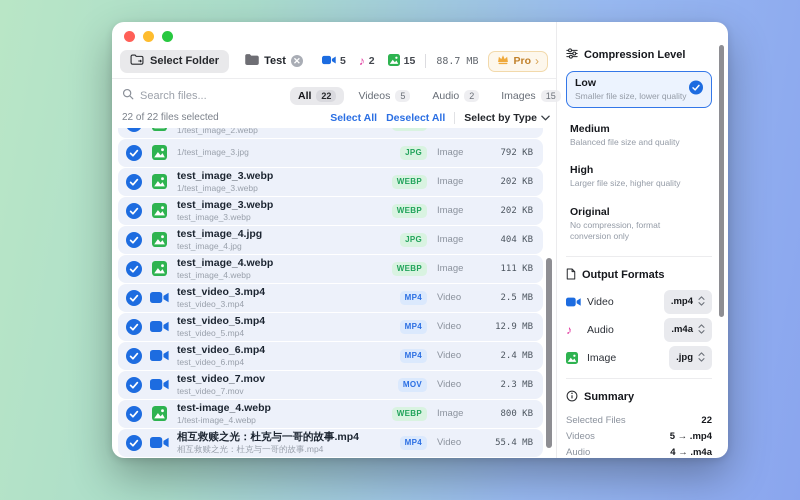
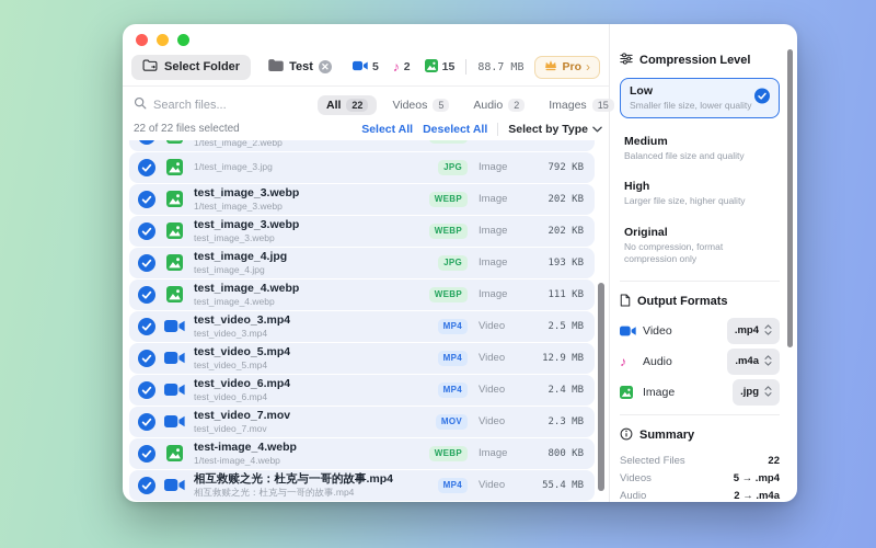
  Select Folder
  Test
  ✕
  5
  ♪
  2
  15
  88.7 MB
  Pro
  ›
  Search files...
  All
  22
  Videos
  5
  Audio
  2
  Images
  15
  22 of 22 files selected
  Select All
  Deselect All
  Select by Type
  1/test_image_2.webp
  1/test_image_3.jpg
  JPG
  Image
  792 KB
  test_image_3.webp
  1/test_image_3.webp
  WEBP
  Image
  202 KB
  test_image_3.webp
  test_image_3.webp
  WEBP
  Image
  202 KB
  test_image_4.jpg
  test_image_4.jpg
  JPG
  Image
- 404 KB
+ 193 KB
  test_image_4.webp
  test_image_4.webp
  WEBP
  Image
  111 KB
  test_video_3.mp4
  test_video_3.mp4
  MP4
  Video
  2.5 MB
  test_video_5.mp4
  test_video_5.mp4
  MP4
  Video
  12.9 MB
  test_video_6.mp4
  test_video_6.mp4
  MP4
  Video
  2.4 MB
  test_video_7.mov
  test_video_7.mov
  MOV
  Video
  2.3 MB
  test-image_4.webp
  1/test-image_4.webp
  WEBP
  Image
  800 KB
  相互救赎之光：杜克与一哥的故事.mp4
  相互救赎之光：杜克与一哥的故事.mp4
  MP4
  Video
  55.4 MB
  Compression Level
  Low
  Smaller file size, lower quality
  Medium
  Balanced file size and quality
  High
  Larger file size, higher quality
  Original
- No compression, format conversion only
+ No compression, format compression only
  Output Formats
  Video
  .mp4
  ♪
  Audio
  .m4a
  Image
  .jpg
  Summary
  Selected Files
  22
  Videos
  5 → .mp4
  Audio
- 4 → .m4a
+ 2 → .m4a
